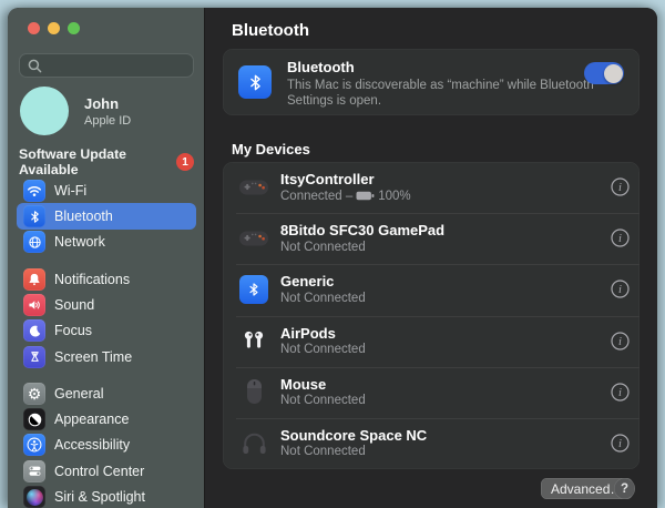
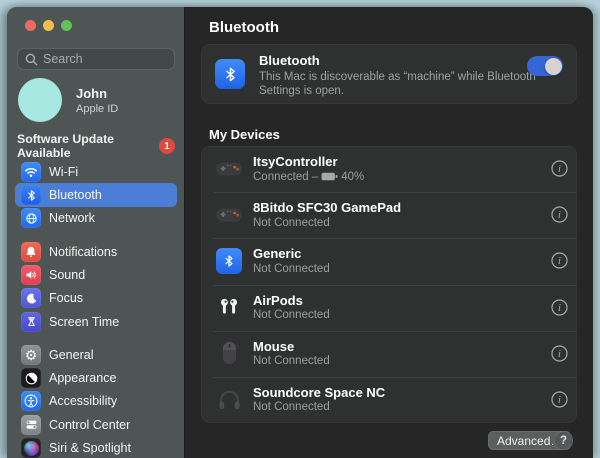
+ Search
  John
  Apple ID
  Software Update Available
  1
  Wi-Fi
  Bluetooth
  Network
  Notifications
  Sound
  Focus
  Screen Time
  ⚙
  General
  Appearance
  Accessibility
  Control Center
  Siri & Spotlight
  Bluetooth
  Bluetooth
  This Mac is discoverable as “machine” while Bluetooth Settings is open.
  My Devices
  ItsyController
  Connected –
- 100%
+ 40%
  i
  8Bitdo SFC30 GamePad
  Not Connected
  i
  Generic
  Not Connected
  i
  AirPods
  Not Connected
  i
  Mouse
  Not Connected
  i
  Soundcore Space NC
  Not Connected
  i
  Advanced
  ?
